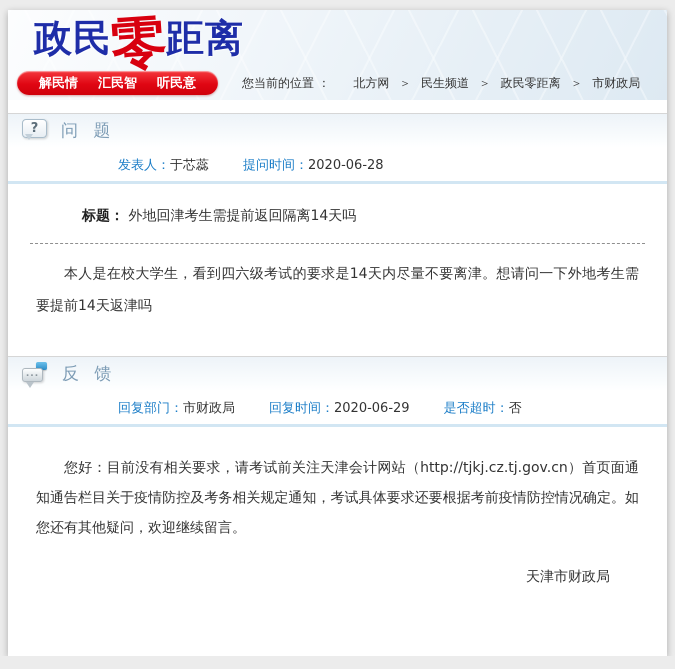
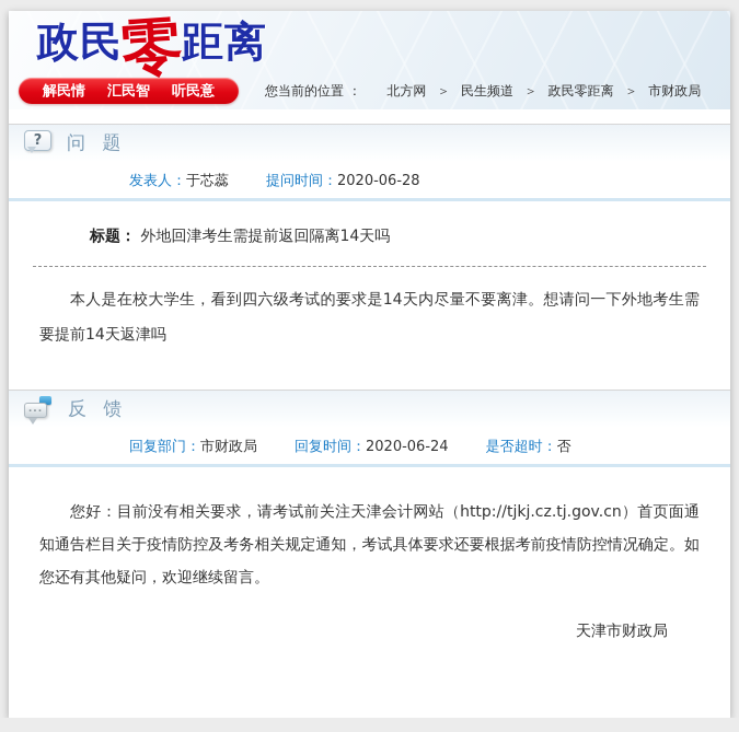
  政民
  距离
  解民情
  汇民智
  听民意
  您当前的位置 ： 北方网 ＞ 民生频道 ＞ 政民零距离 ＞ 市财政局
  ?
  问 题
  发表人：于芯蕊
  提问时间：2020-06-28
  标题： 外地回津考生需提前返回隔离14天吗
  本人是在校大学生，看到四六级考试的要求是14天内尽量不要离津。想请问一下外地考生需要提前14天返津吗
  ...
  反 馈
  回复部门：市财政局
- 回复时间：2020-06-29
+ 回复时间：2020-06-24
  是否超时：否
  您好：目前没有相关要求，请考试前关注天津会计网站（http://tjkj.cz.tj.gov.cn）首页面通知通告栏目关于疫情防控及考务相关规定通知，考试具体要求还要根据考前疫情防控情况确定。如您还有其他疑问，欢迎继续留言。
  天津市财政局
